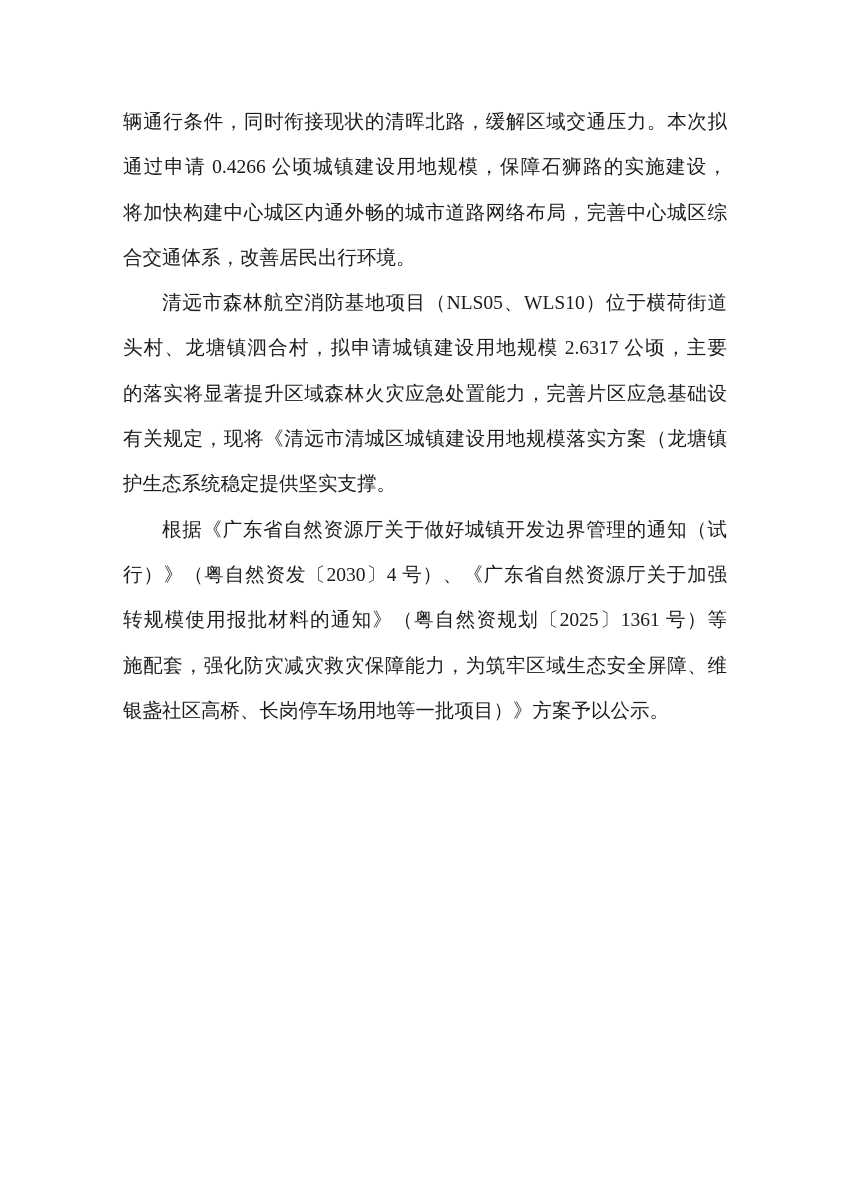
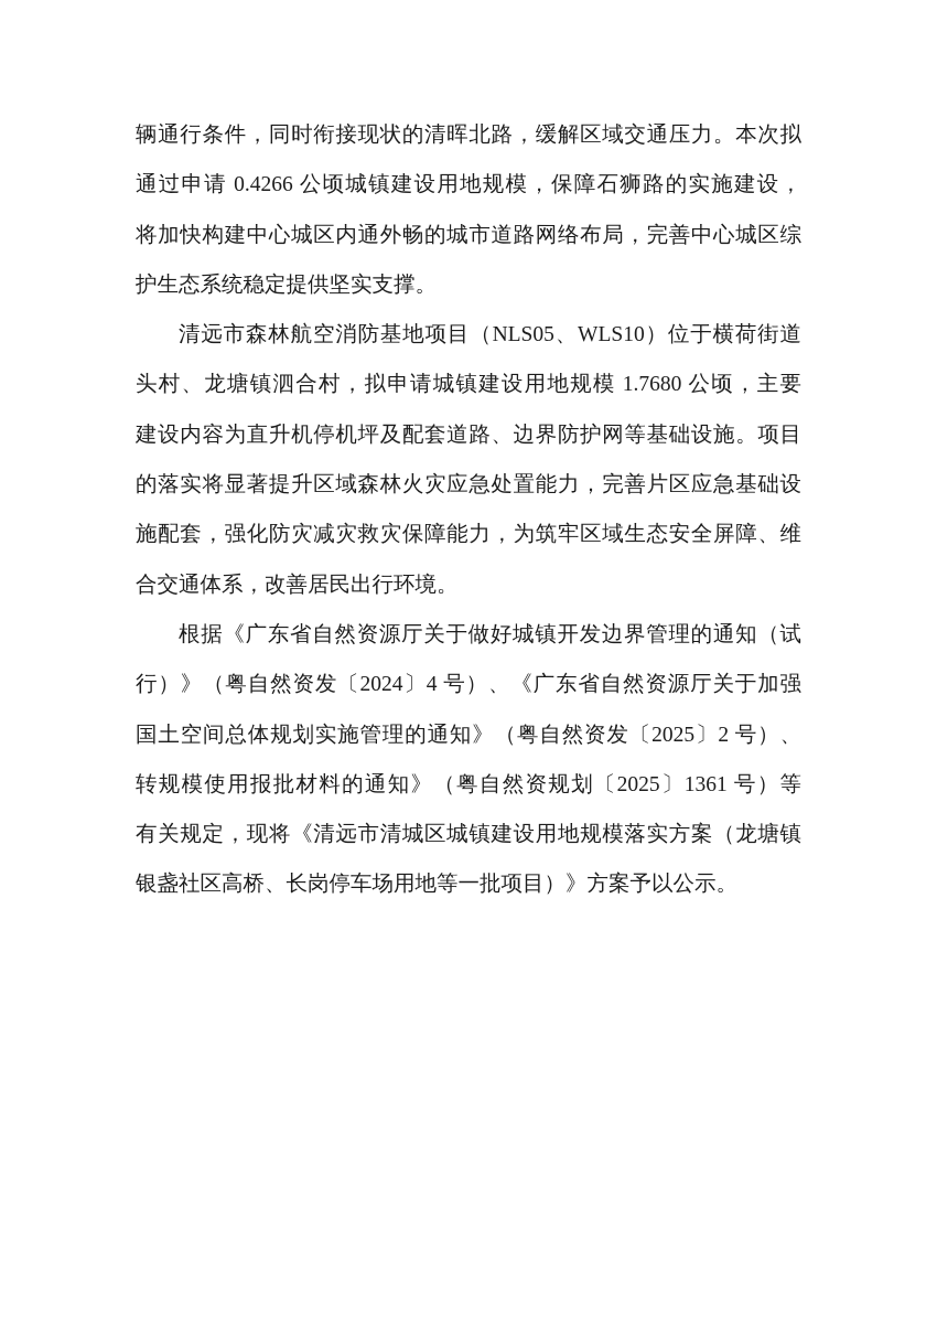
  辆通行条件，同时衔接现状的清晖北路，缓解区域交通压力。本次拟
  通过申请 0.4266 公顷城镇建设用地规模，保障石狮路的实施建设，
  将加快构建中心城区内通外畅的城市道路网络布局，完善中心城区综
- 合交通体系，改善居民出行环境。
+ 护生态系统稳定提供坚实支撑。
  清远市森林航空消防基地项目（NLS05、WLS10）位于横荷街道
- 头村、龙塘镇泗合村，拟申请城镇建设用地规模 2.6317 公顷，主要
+ 头村、龙塘镇泗合村，拟申请城镇建设用地规模 1.7680 公顷，主要
+ 建设内容为直升机停机坪及配套道路、边界防护网等基础设施。项目
  的落实将显著提升区域森林火灾应急处置能力，完善片区应急基础设
- 有关规定，现将《清远市清城区城镇建设用地规模落实方案（龙塘镇
+ 施配套，强化防灾减灾救灾保障能力，为筑牢区域生态安全屏障、维
- 护生态系统稳定提供坚实支撑。
+ 合交通体系，改善居民出行环境。
  根据《广东省自然资源厅关于做好城镇开发边界管理的通知（试
- 行）》（粤自然资发〔2030〕4 号）、《广东省自然资源厅关于加强
+ 行）》（粤自然资发〔2024〕4 号）、《广东省自然资源厅关于加强
+ 国土空间总体规划实施管理的通知》（粤自然资发〔2025〕2 号）、
  转规模使用报批材料的通知》（粤自然资规划〔2025〕1361 号）等
- 施配套，强化防灾减灾救灾保障能力，为筑牢区域生态安全屏障、维
+ 有关规定，现将《清远市清城区城镇建设用地规模落实方案（龙塘镇
  银盏社区高桥、长岗停车场用地等一批项目）》方案予以公示。
